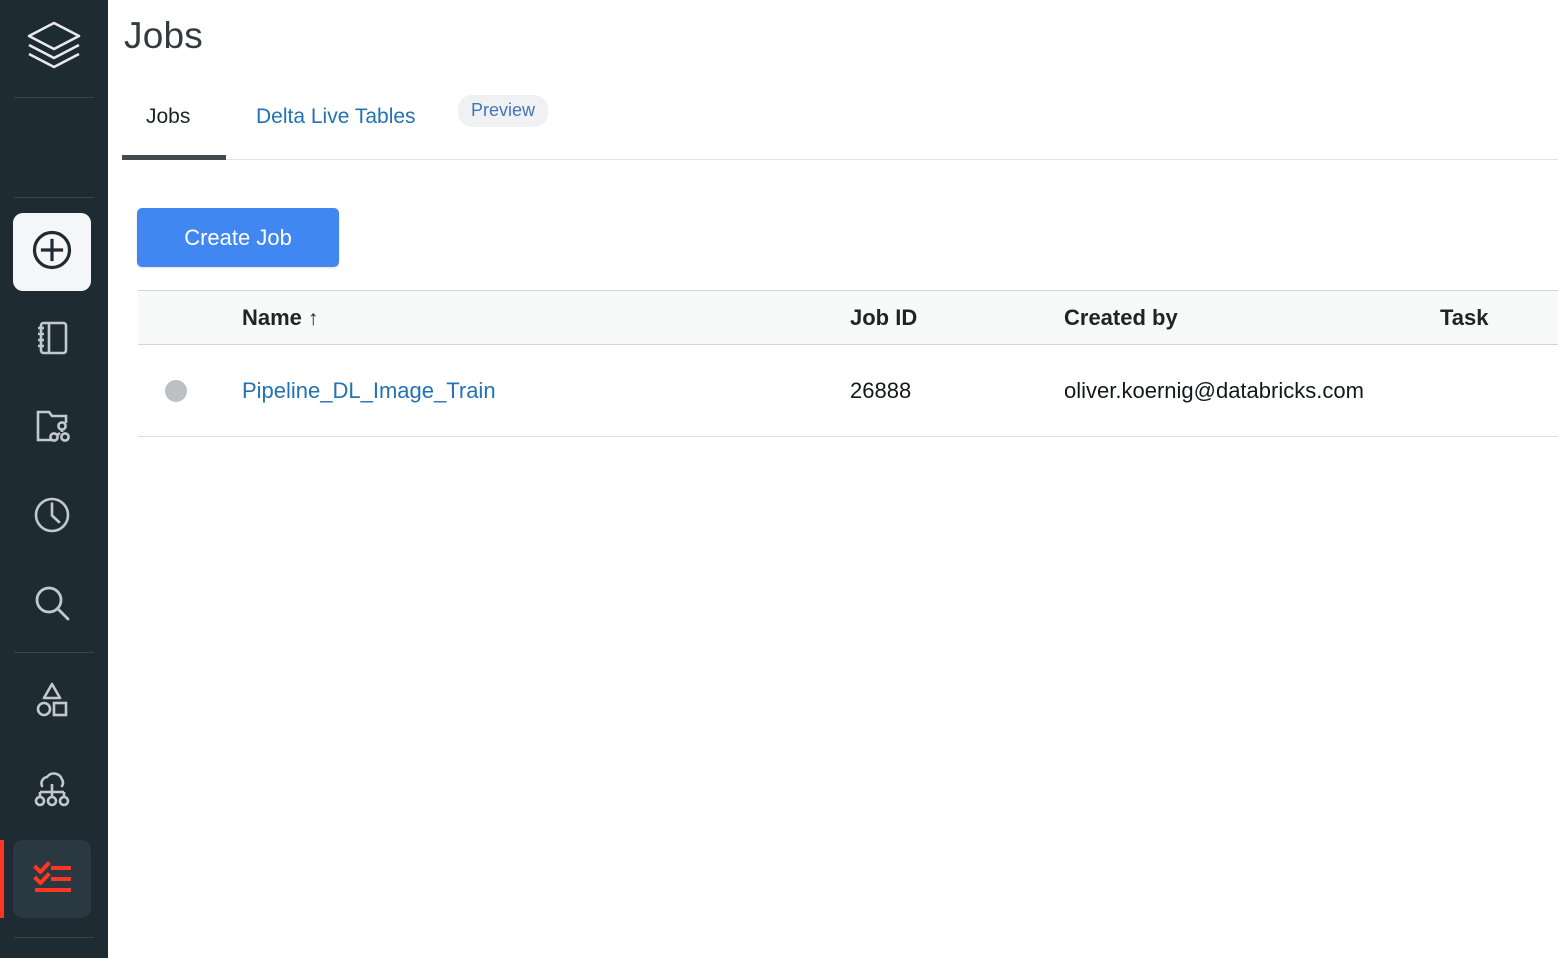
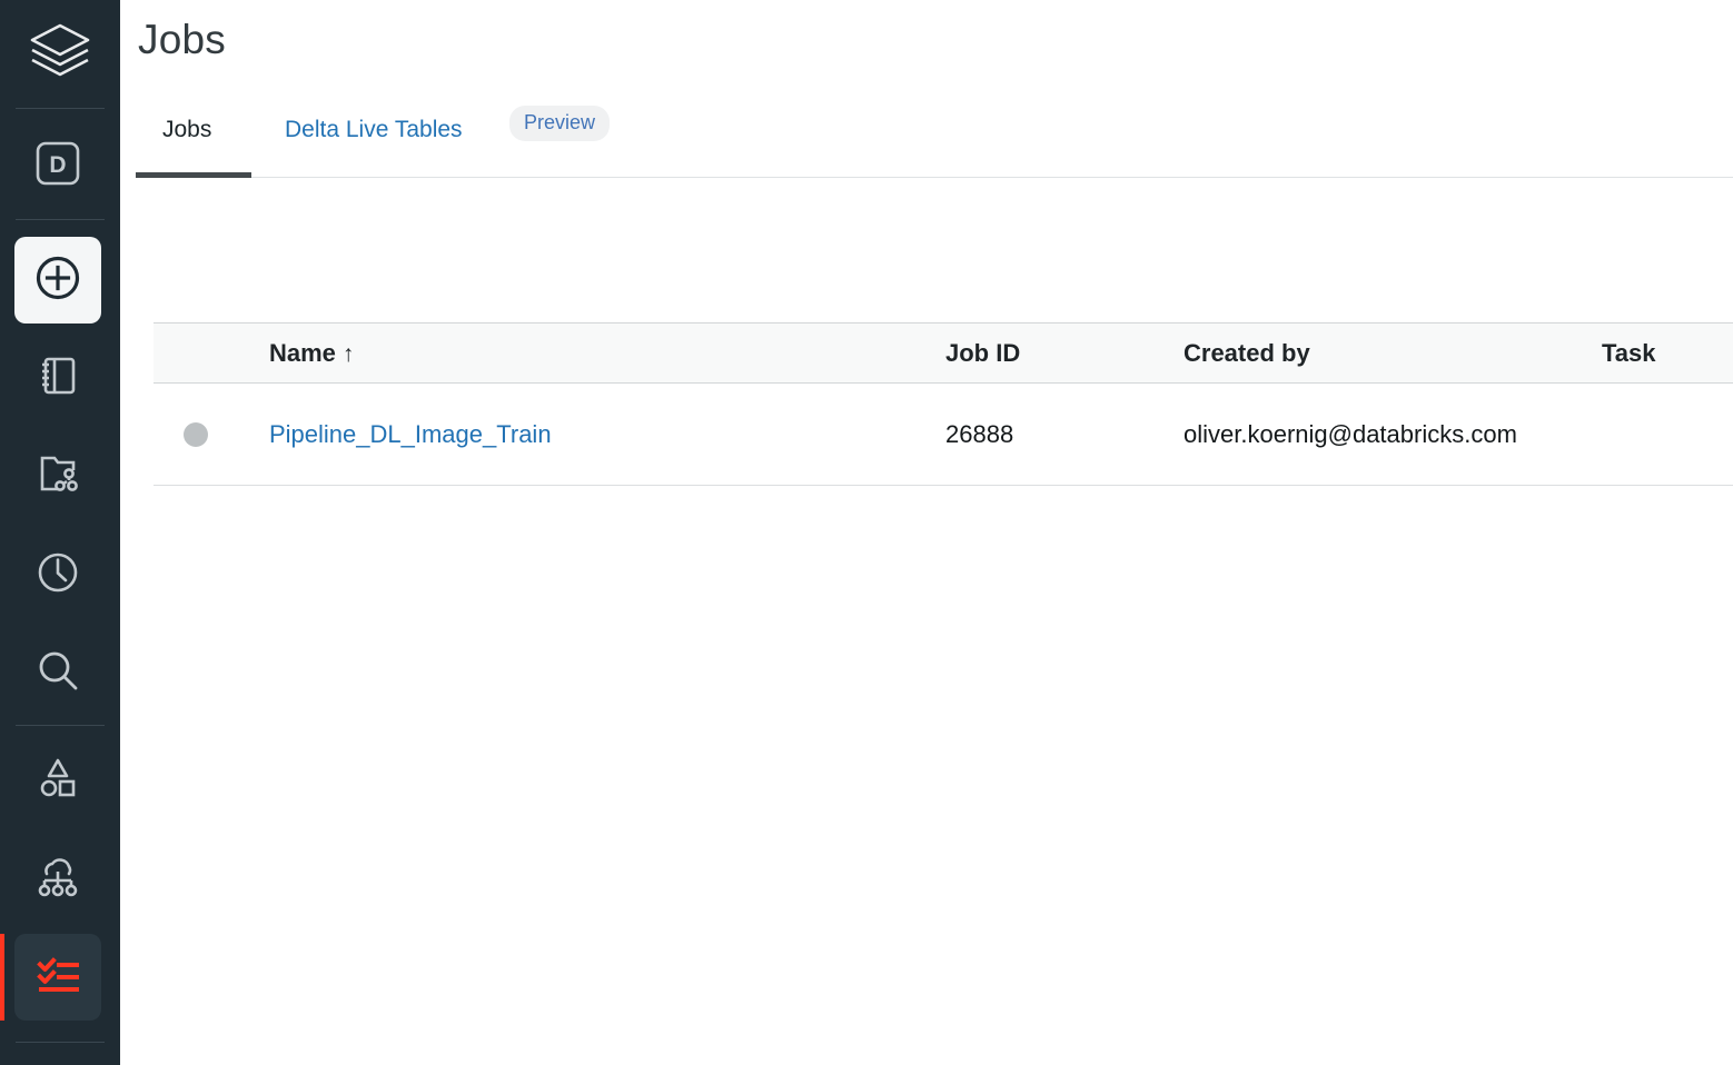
+ D
  Jobs
  Jobs
  Delta Live Tables
  Preview
- Create Job
  	Name ↑	Job ID	Created by	Task
  	Pipeline_DL_Image_Train	26888	oliver.koernig@databricks.com
